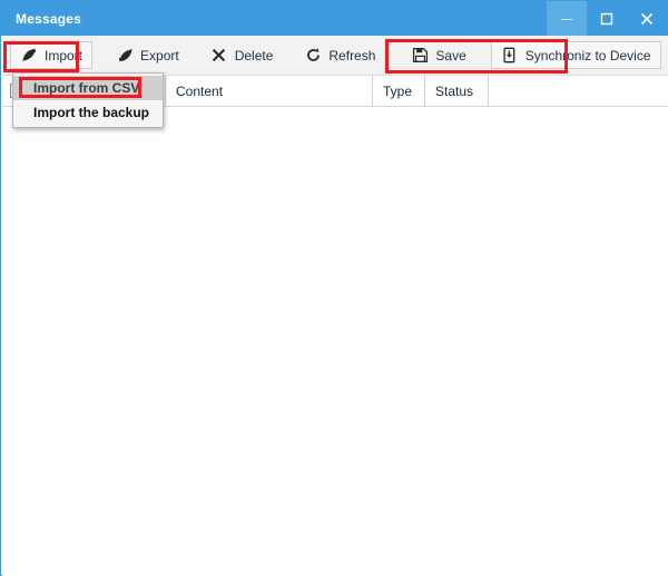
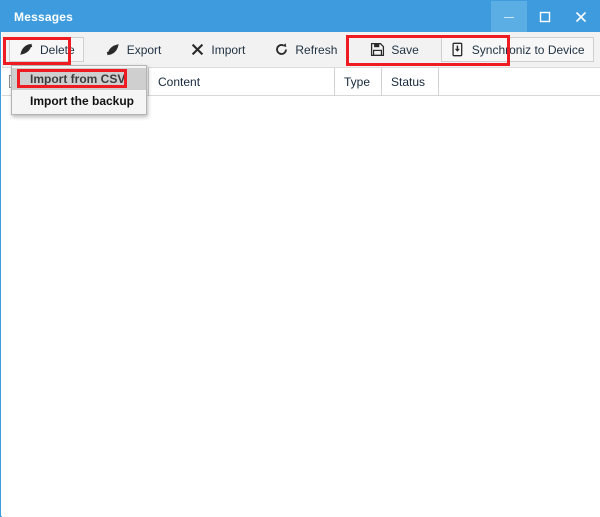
  Messages
- Import
+ Delete
  Export
- Delete
+ Import
  Refresh
  Save
  Synchroniz to Device
  Content
  Type
  Status
  Import from CSV
  Import the backup
